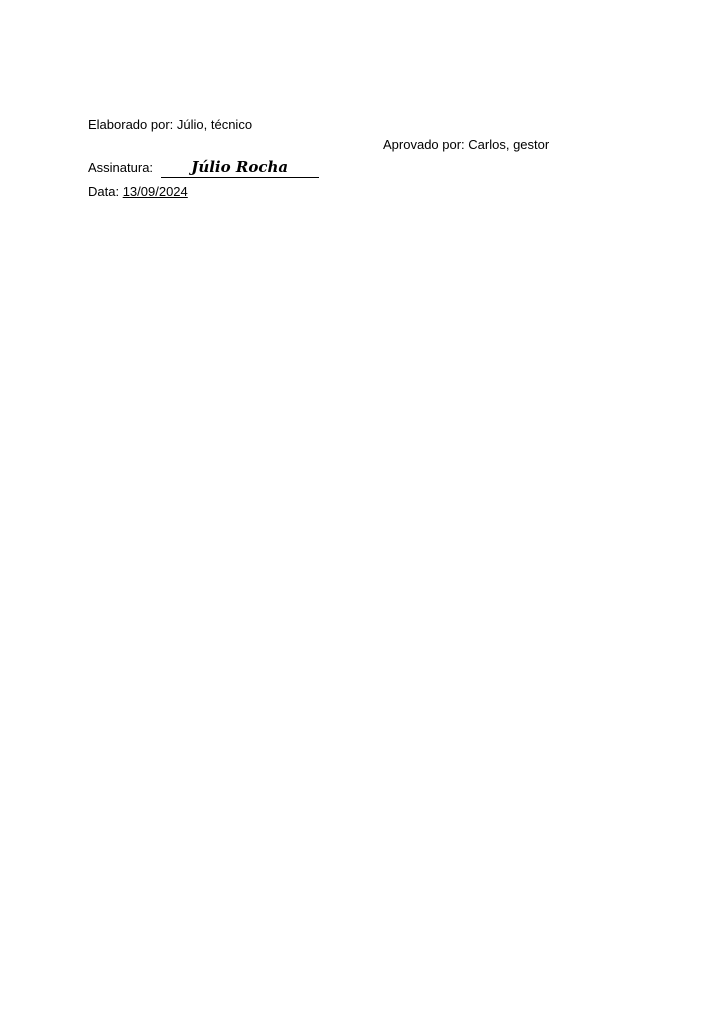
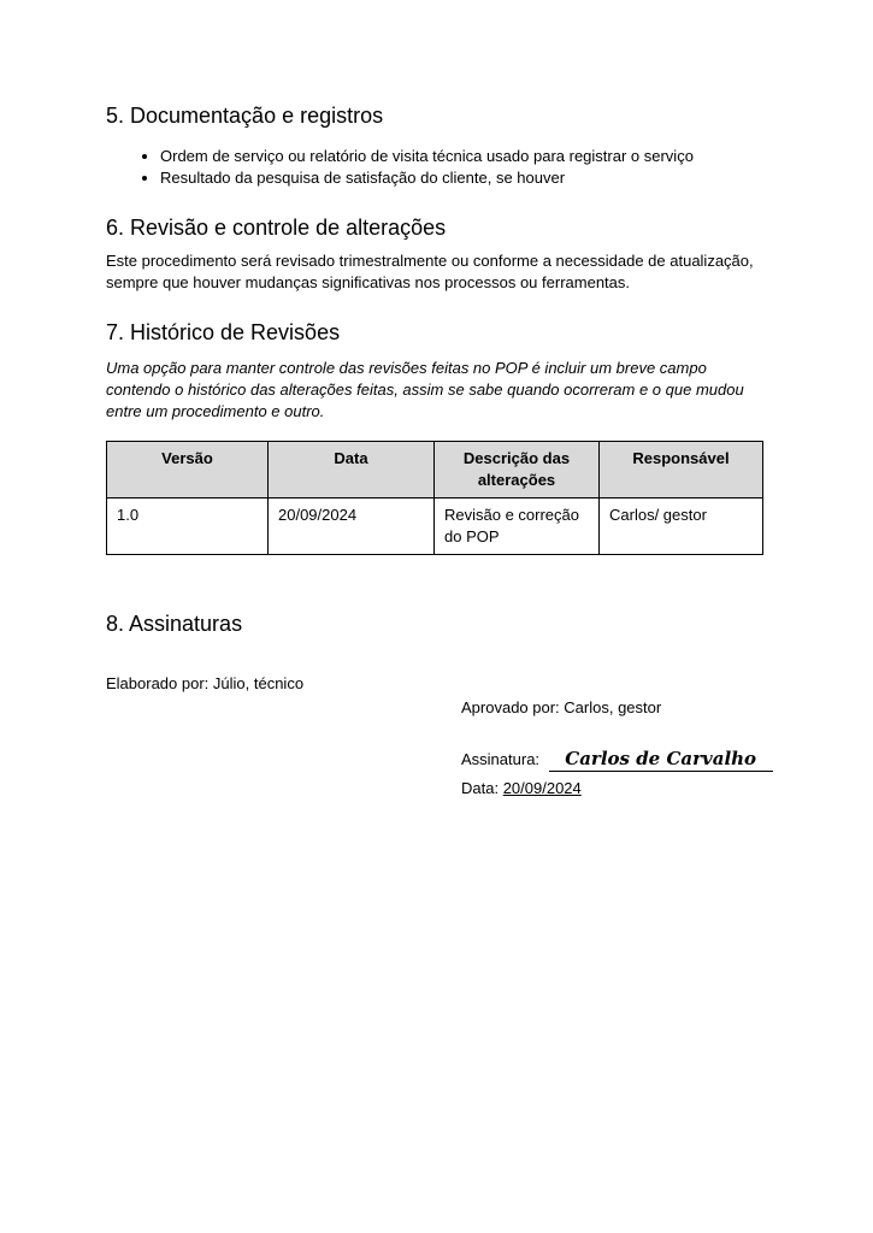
+ 5. Documentação e registros
+ Ordem de serviço ou relatório de visita técnica usado para registrar o serviço
+ Resultado da pesquisa de satisfação do cliente, se houver
+ 6. Revisão e controle de alterações
+ Este procedimento será revisado trimestralmente ou conforme a necessidade de atualização, sempre que houver mudanças significativas nos processos ou ferramentas.
+ 7. Histórico de Revisões
+ Uma opção para manter controle das revisões feitas no POP é incluir um breve campo contendo o histórico das alterações feitas, assim se sabe quando ocorreram e o que mudou entre um procedimento e outro.
+ Versão	Data	Descrição das alterações	Responsável
+ 1.0	20/09/2024	Revisão e correção do POP	Carlos/ gestor
+ 8. Assinaturas
  Elaborado por: Júlio, técnico
- Assinatura: Júlio Rocha
- Data: 13/09/2024
  Aprovado por: Carlos, gestor
+ Assinatura: Carlos de Carvalho
+ Data: 20/09/2024
